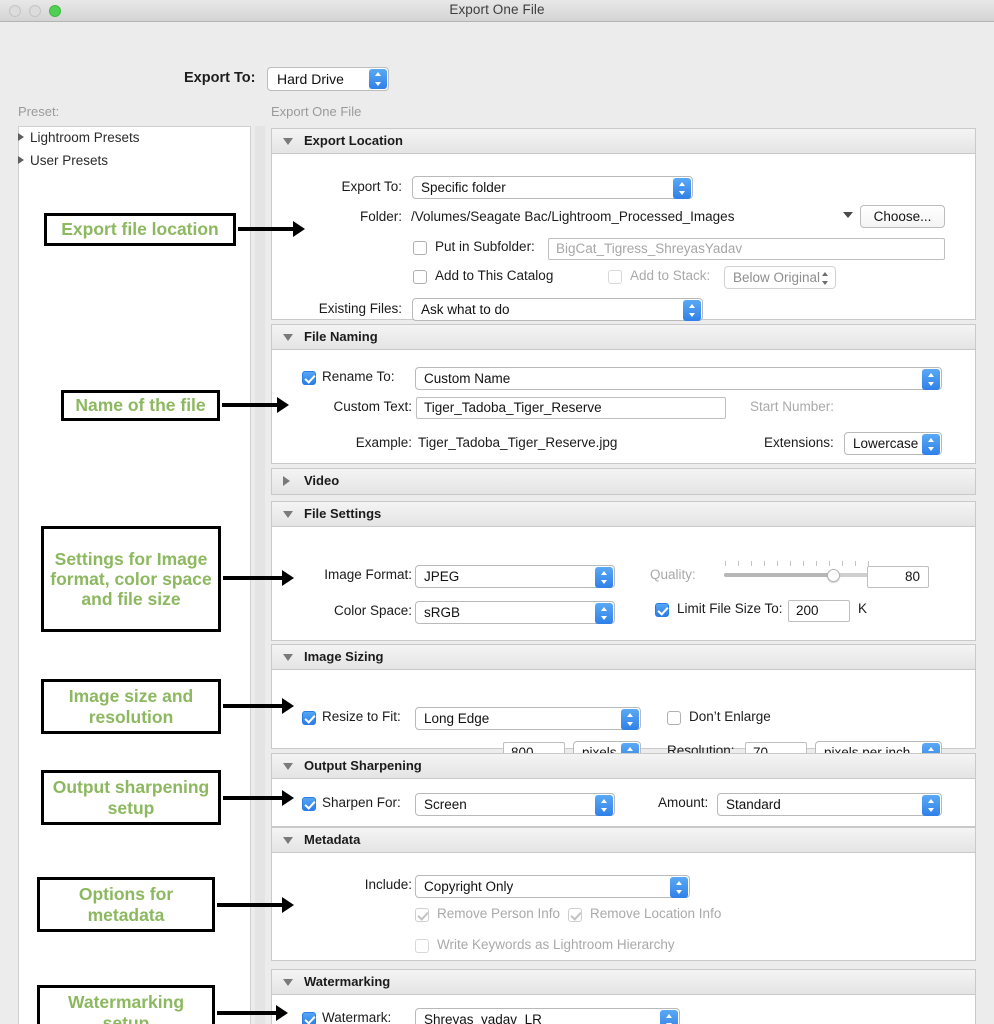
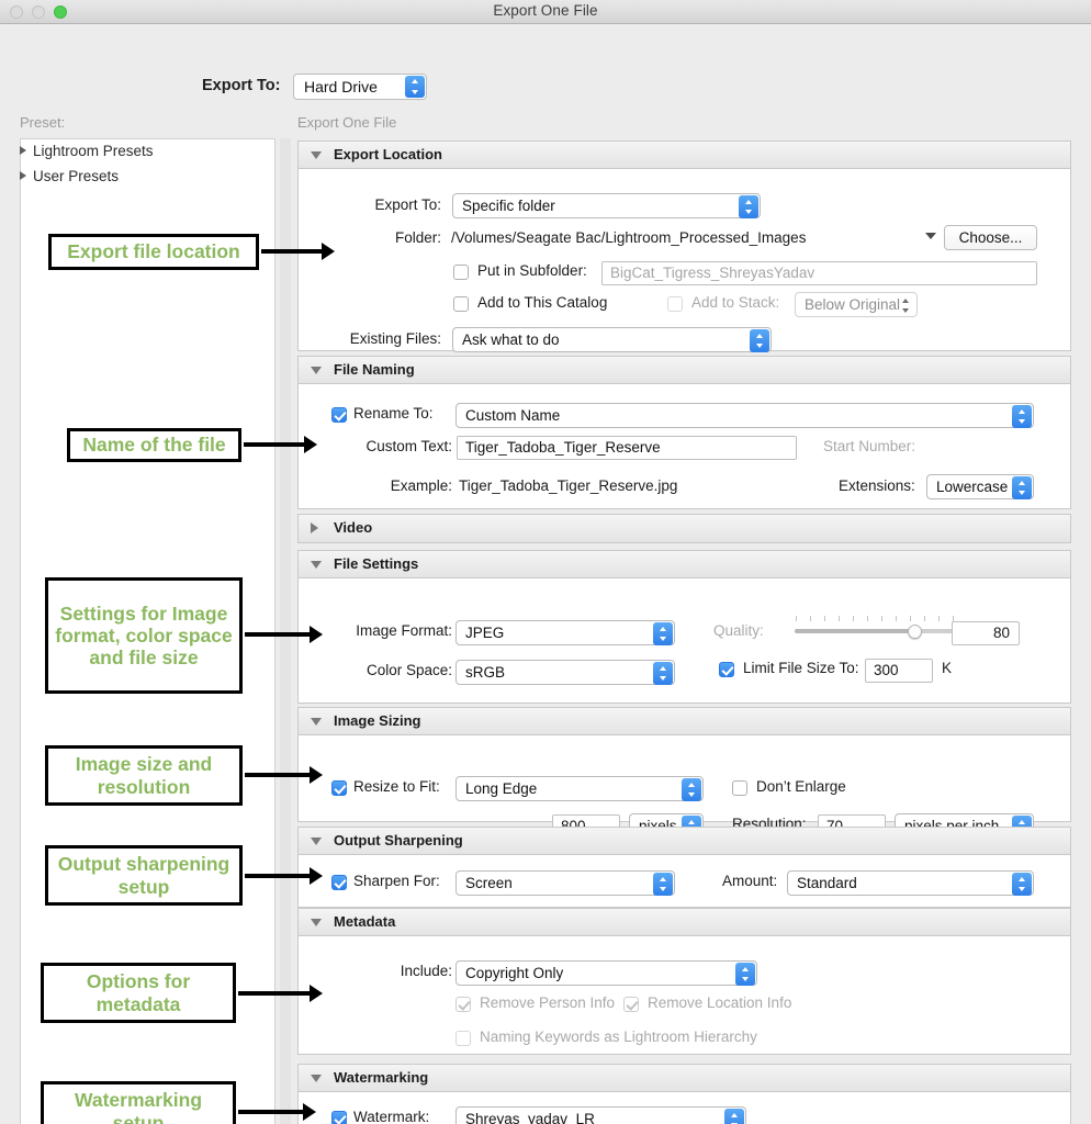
  Export One File
  Export To:
  Hard Drive
  Preset:
  Lightroom Presets
  User Presets
  Export One File
  Export Location
  Export To:
  Specific folder
  Folder:
  /Volumes/Seagate Bac/Lightroom_Processed_Images
  Choose...
  Put in Subfolder:
  BigCat_Tigress_ShreyasYadav
  Add to This Catalog
  Add to Stack:
  Below Original
  Existing Files:
  Ask what to do
  File Naming
  Rename To:
  Custom Name
  Custom Text:
  Tiger_Tadoba_Tiger_Reserve
  Start Number:
  Example:
  Tiger_Tadoba_Tiger_Reserve.jpg
  Extensions:
  Lowercase
  Video
  File Settings
  Image Format:
  JPEG
  Quality:
  80
  Color Space:
  sRGB
  Limit File Size To:
- 200
+ 300
  K
  Image Sizing
  Resize to Fit:
  Long Edge
  Don’t Enlarge
  Resolution:
  Output Sharpening
  Sharpen For:
  Screen
  Amount:
  Standard
  Metadata
  Include:
  Copyright Only
  Remove Person Info
  Remove Location Info
- Write Keywords as Lightroom Hierarchy
+ Naming Keywords as Lightroom Hierarchy
  Watermarking
  Watermark:
  Shreyas_yadav_LR
  Export file location
  Name of the file
  Settings for Image format, color space and file size
  Image size and resolution
  Output sharpening setup
  Options for metadata
  Watermarking setup
